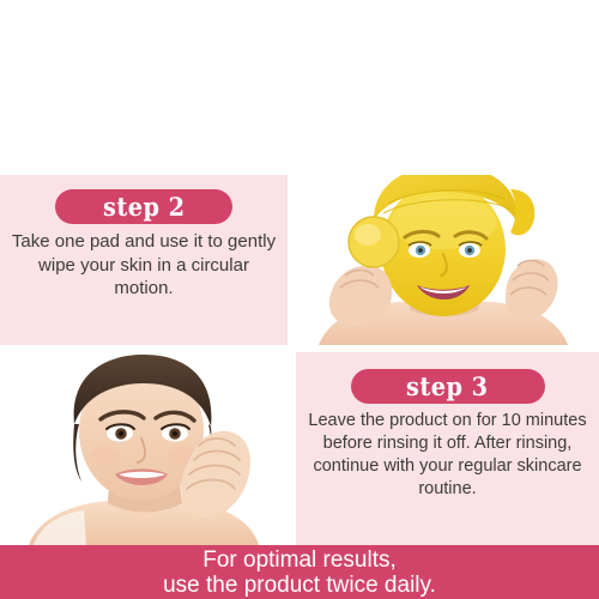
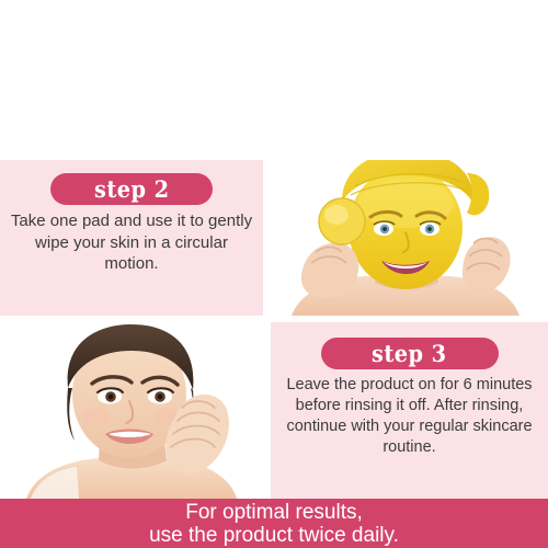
  step 2
  Take one pad and use it to gently wipe your skin in a circular motion.
  step 3
- Leave the product on for 10 minutes before rinsing it off. After rinsing, continue with your regular skincare routine.
+ Leave the product on for 6 minutes before rinsing it off. After rinsing, continue with your regular skincare routine.
  For optimal results,
  use the product twice daily.
